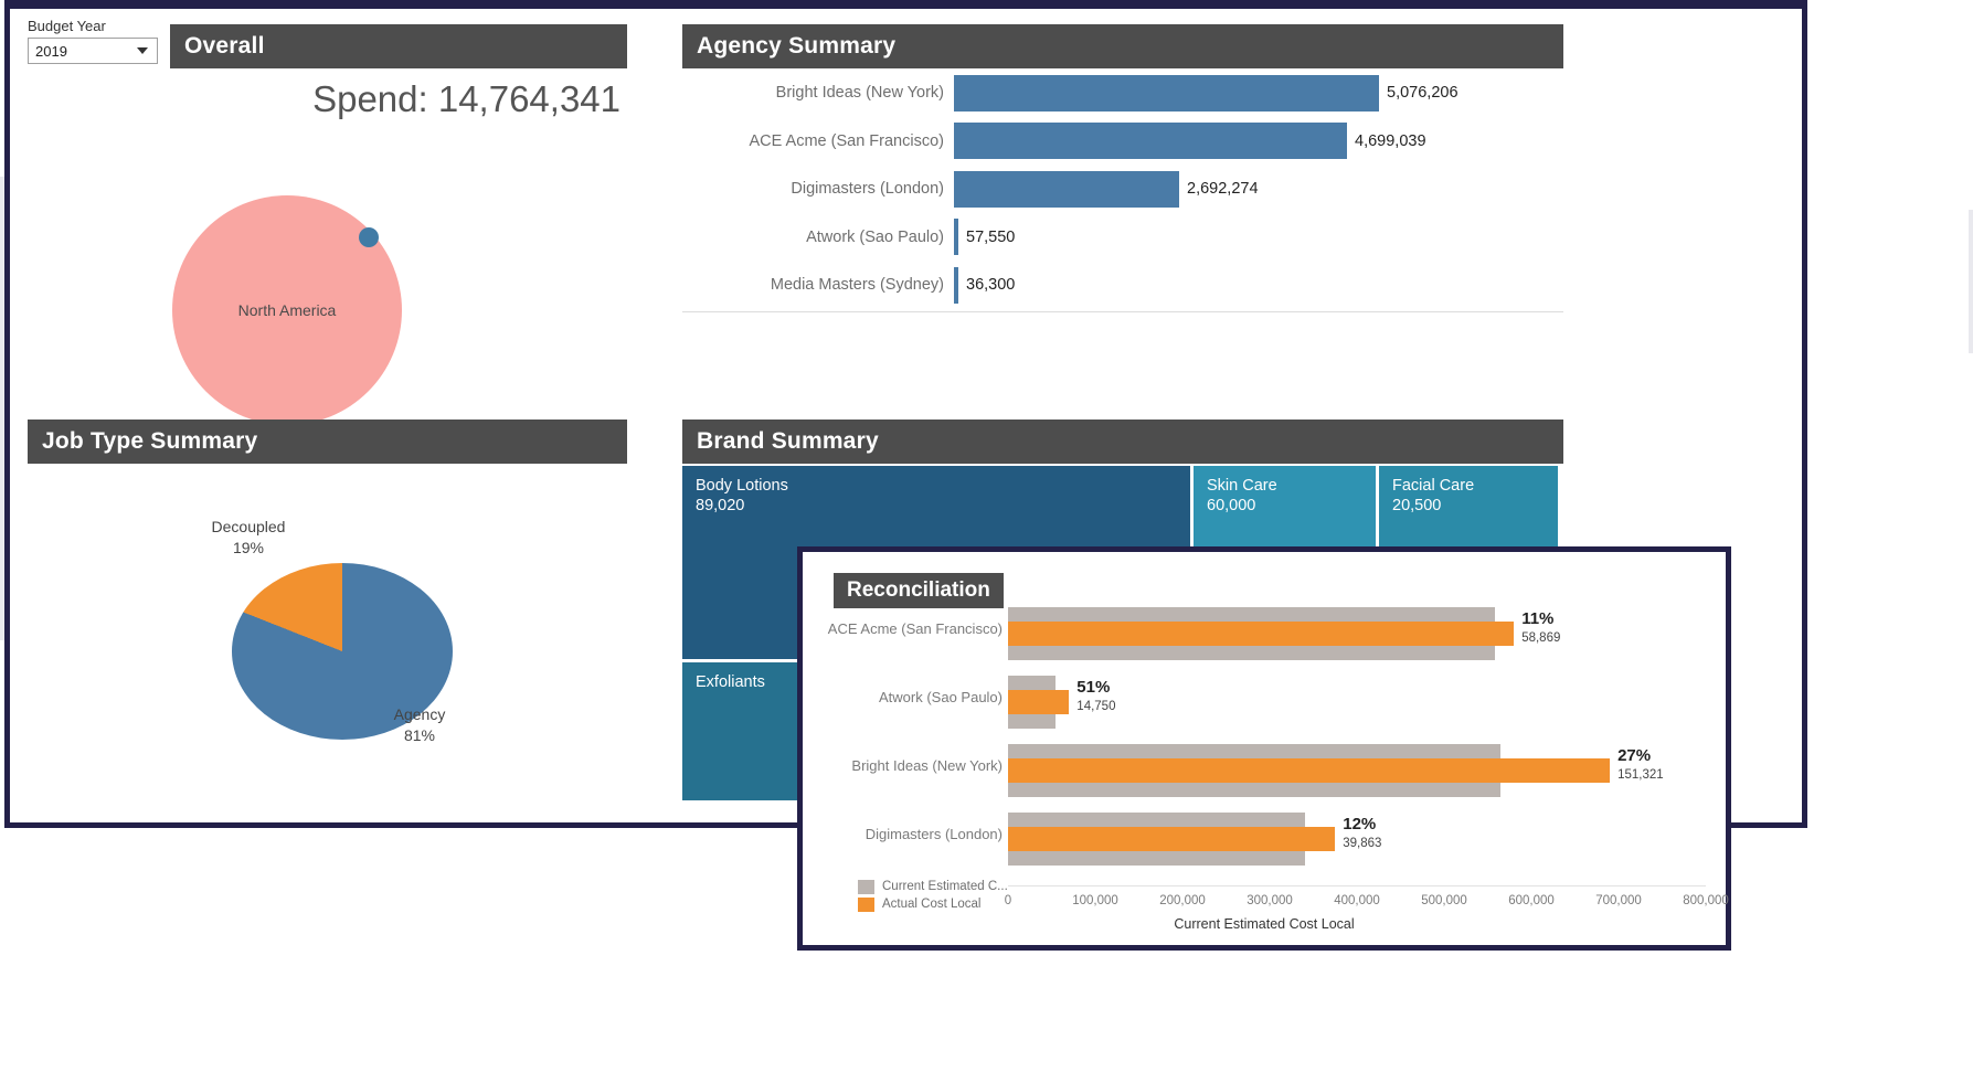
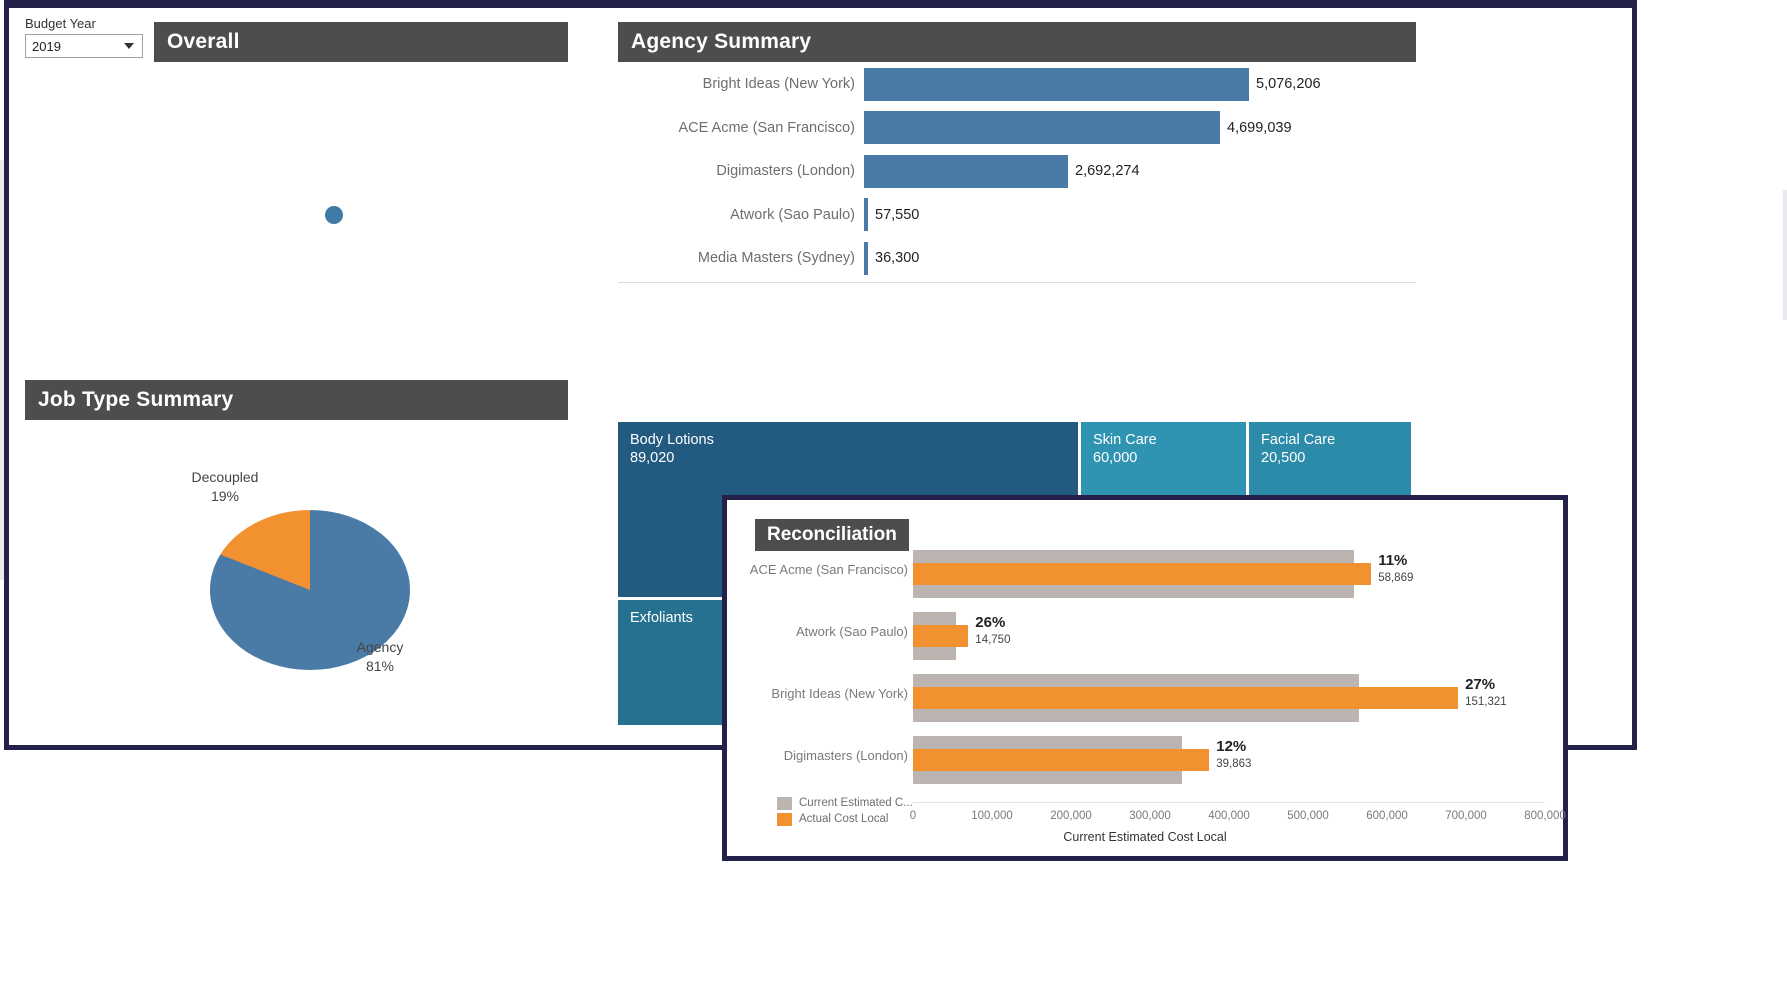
  Budget Year
  2019
  Overall
- Spend: 14,764,341
- North America
  Job Type Summary
  Decoupled
  19%
  Agency
  81%
  Agency Summary
  Bright Ideas (New York)
  5,076,206
  ACE Acme (San Francisco)
  4,699,039
  Digimasters (London)
  2,692,274
  Atwork (Sao Paulo)
  57,550
  Media Masters (Sydney)
  36,300
- Brand Summary
  Body Lotions
  89,020
  Exfoliants
  Skin Care
  60,000
  Facial Care
  20,500
  Reconciliation
  ACE Acme (San Francisco)
  11%
  58,869
  Atwork (Sao Paulo)
- 51%
+ 26%
  14,750
  Bright Ideas (New York)
  27%
  151,321
  Digimasters (London)
  12%
  39,863
  0
  100,000
  200,000
  300,000
  400,000
  500,000
  600,000
  700,000
  800,000
  Current Estimated Cost Local
  Current Estimated C...
  Actual Cost Local
